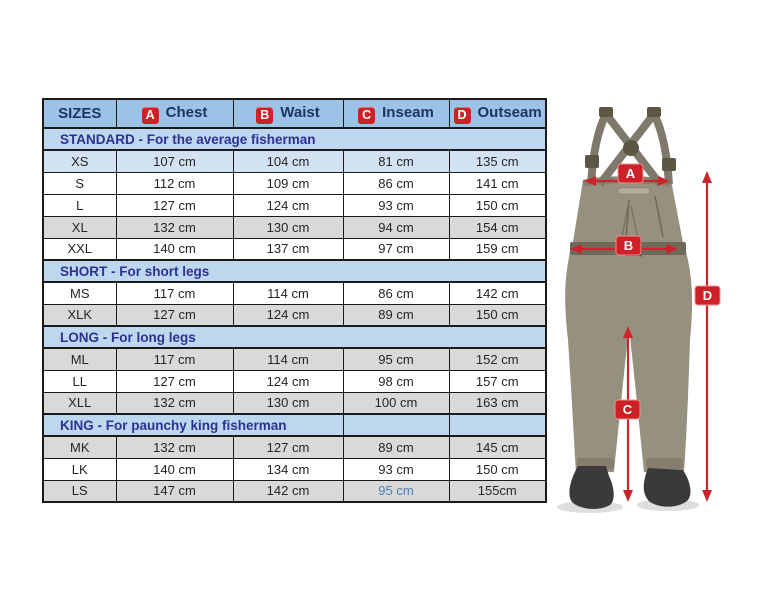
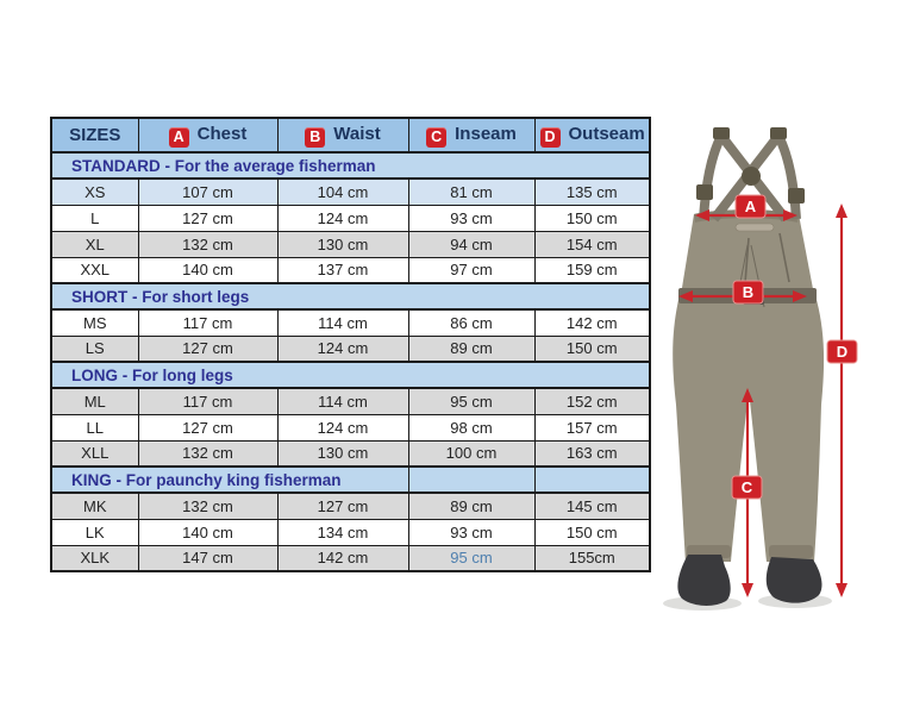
  SIZES	A Chest	B Waist	C Inseam	D Outseam
  STANDARD - For the average fisherman
  XS	107 cm	104 cm	81 cm	135 cm
- S	112 cm	109 cm	86 cm	141 cm
  L	127 cm	124 cm	93 cm	150 cm
  XL	132 cm	130 cm	94 cm	154 cm
  XXL	140 cm	137 cm	97 cm	159 cm
  SHORT - For short legs
  MS	117 cm	114 cm	86 cm	142 cm
- XLK	127 cm	124 cm	89 cm	150 cm
+ LS	127 cm	124 cm	89 cm	150 cm
  LONG - For long legs
  ML	117 cm	114 cm	95 cm	152 cm
  LL	127 cm	124 cm	98 cm	157 cm
  XLL	132 cm	130 cm	100 cm	163 cm
  KING - For paunchy king fisherman
  MK	132 cm	127 cm	89 cm	145 cm
  LK	140 cm	134 cm	93 cm	150 cm
- LS	147 cm	142 cm	95 cm	155cm
+ XLK	147 cm	142 cm	95 cm	155cm
  A
  B
  C
  D
